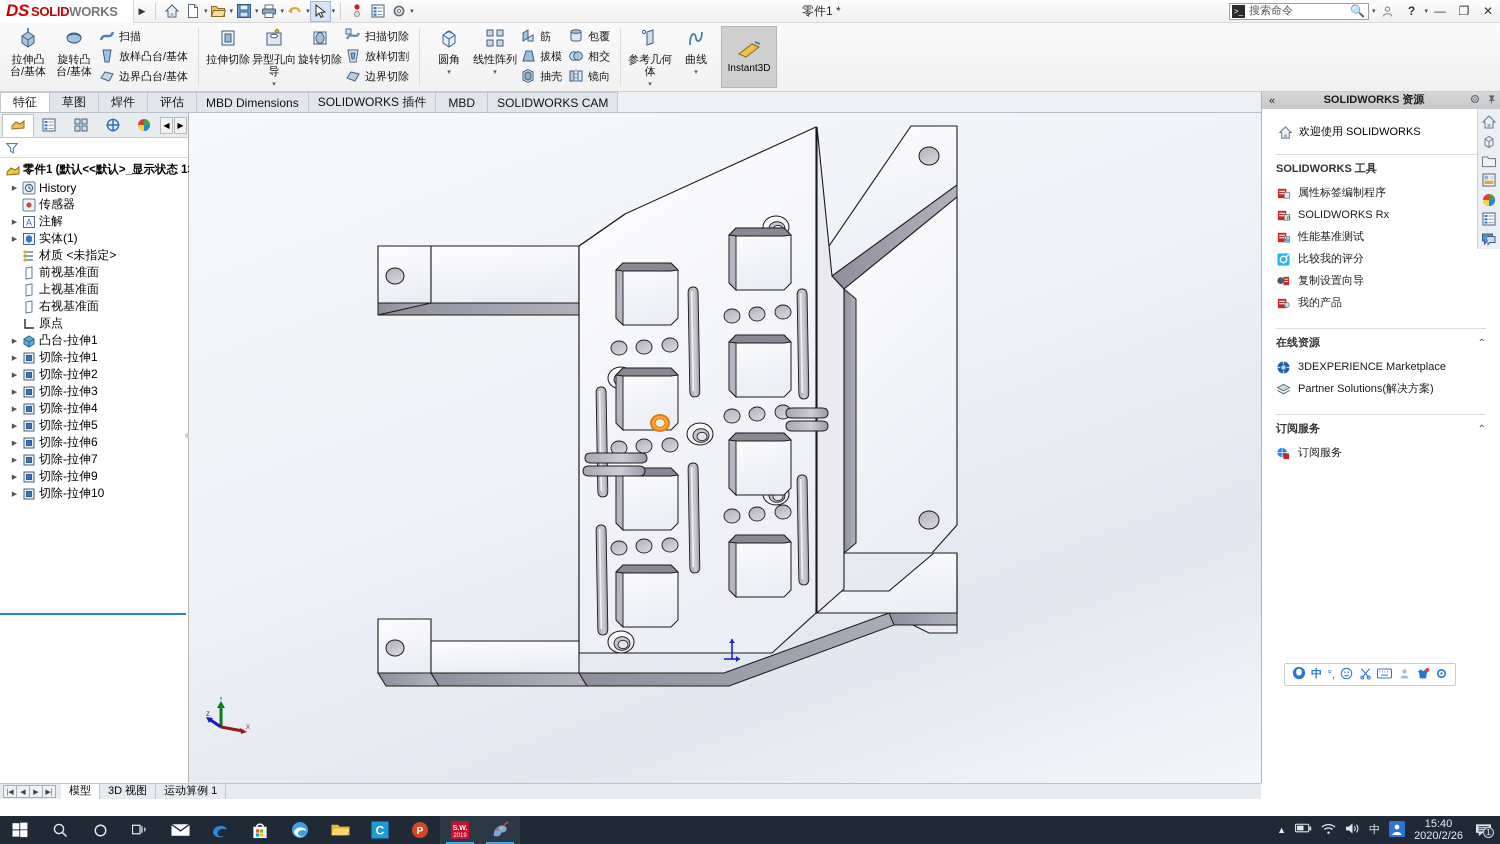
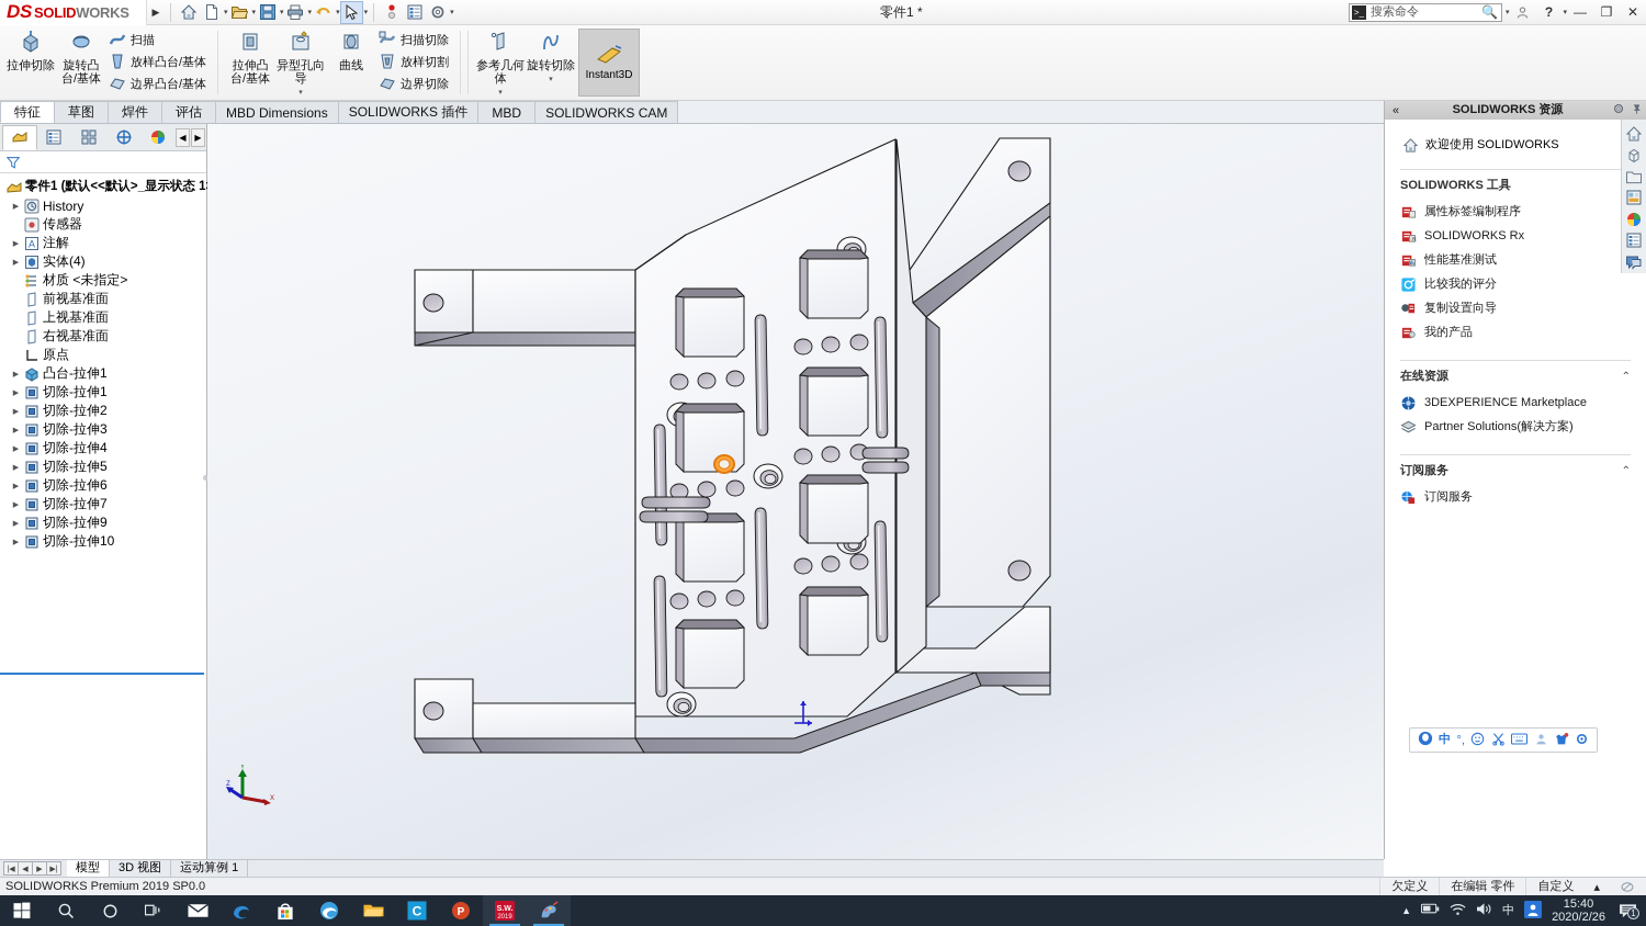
  DS
  SOLID
  WORKS
  ▶
  零件1 *
  >_
  搜索命令
  🔍
  ?
  —
  ❐
  ✕
- 拉伸凸台/基体
+ 拉伸切除
  旋转凸台/基体
  扫描
  放样凸台/基体
  边界凸台/基体
- 拉伸切除
+ 拉伸凸台/基体
  异型孔向导
- 旋转切除
+ 曲线
  扫描切除
  放样切割
  边界切除
- 圆角
- 线性阵列
- 筋
- 拔模
- 抽壳
- 包覆
- 相交
- 镜向
  参考几何体
- 曲线
+ 旋转切除
  Instant3D
  特征
  草图
  焊件
  评估
  MBD Dimensions
  SOLIDWORKS 插件
  MBD
  SOLIDWORKS CAM
  ◀
  ▶
  零件1 (默认<<默认>_显示状态 1
  History
  传感器
  A
  注解
- 实体(1)
+ 实体(4)
  材质 <未指定>
  前视基准面
  上视基准面
  右视基准面
  原点
  凸台-拉伸1
  切除-拉伸1
  切除-拉伸2
  切除-拉伸3
  切除-拉伸4
  切除-拉伸5
  切除-拉伸6
  切除-拉伸7
  切除-拉伸9
  切除-拉伸10
  «
  SOLIDWORKS 资源
  欢迎使用 SOLIDWORKS
  SOLIDWORKS 工具
  属性标签编制程序
  SOLIDWORKS Rx
  性能基准测试
  比较我的评分
  复制设置向导
  我的产品
  在线资源
  ⌃
  3DEXPERIENCE Marketplace
  Partner Solutions(解决方案)
  订阅服务
  ⌃
  订阅服务
  中
  °,
  模型
  3D 视图
  运动算例 1
+ SOLIDWORKS Premium 2019 SP0.0
+ 欠定义
+ 在编辑 零件
+ 自定义
+ ▴
  C
  P
  ▲
  中
  15:40
  2020/2/26
  1
